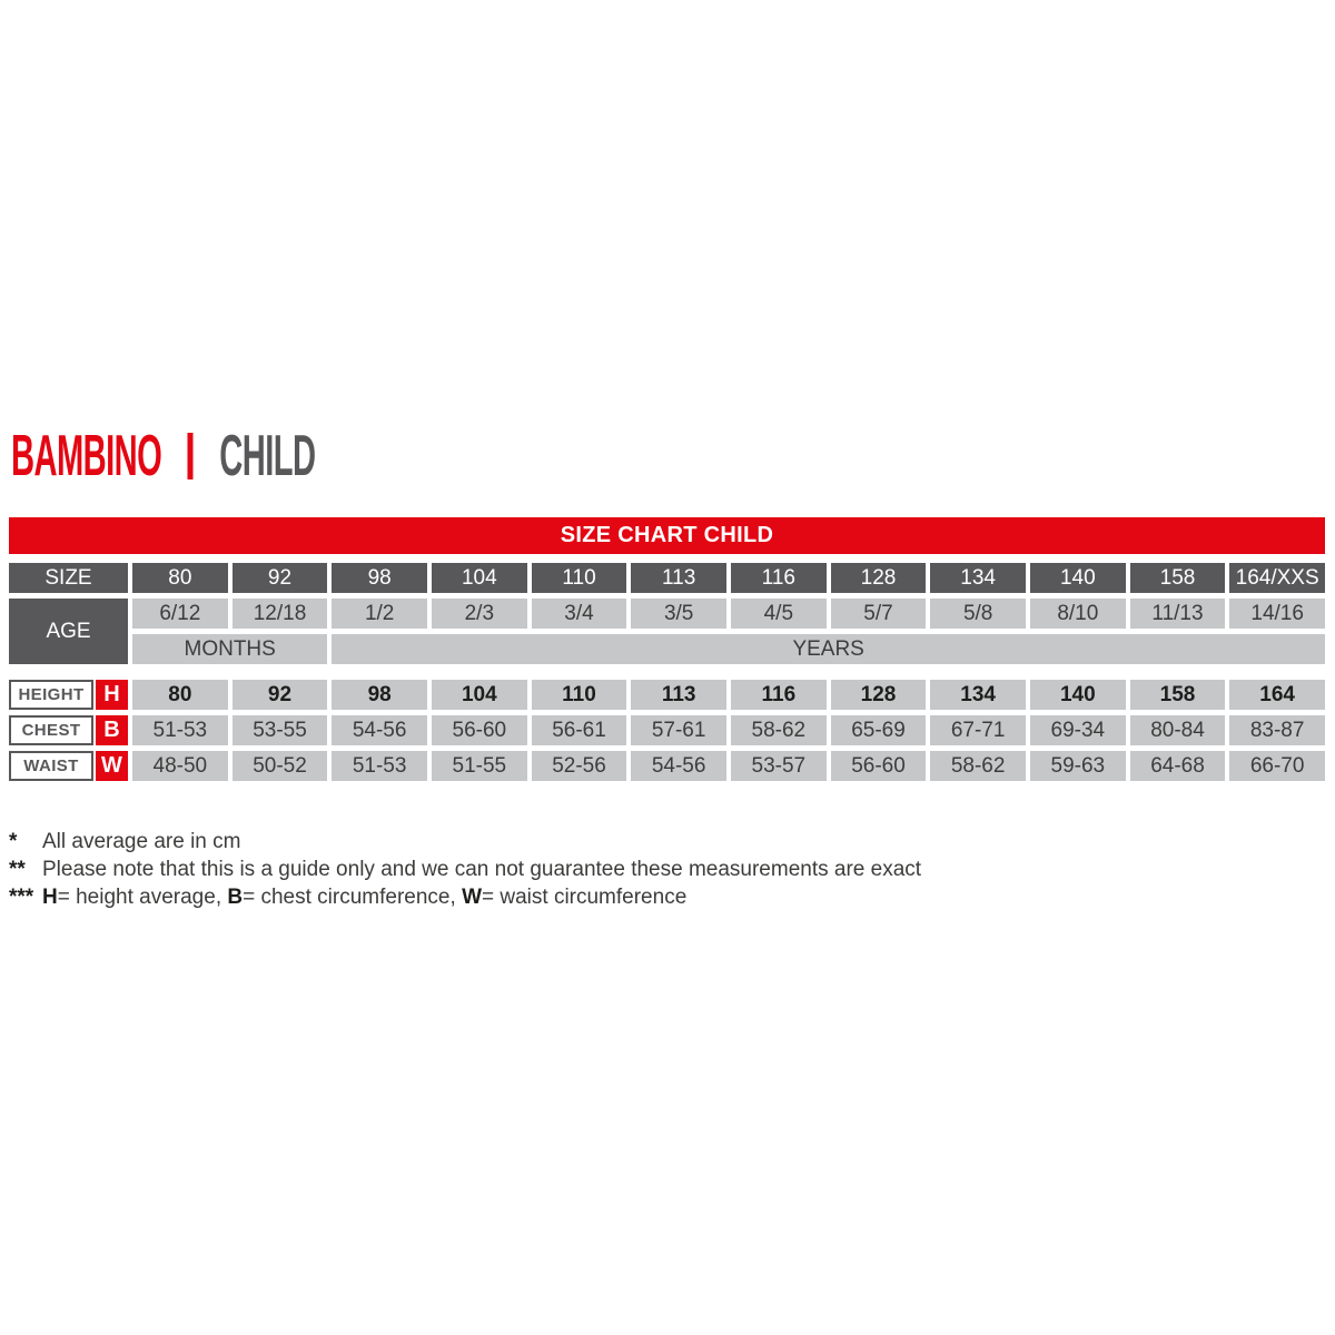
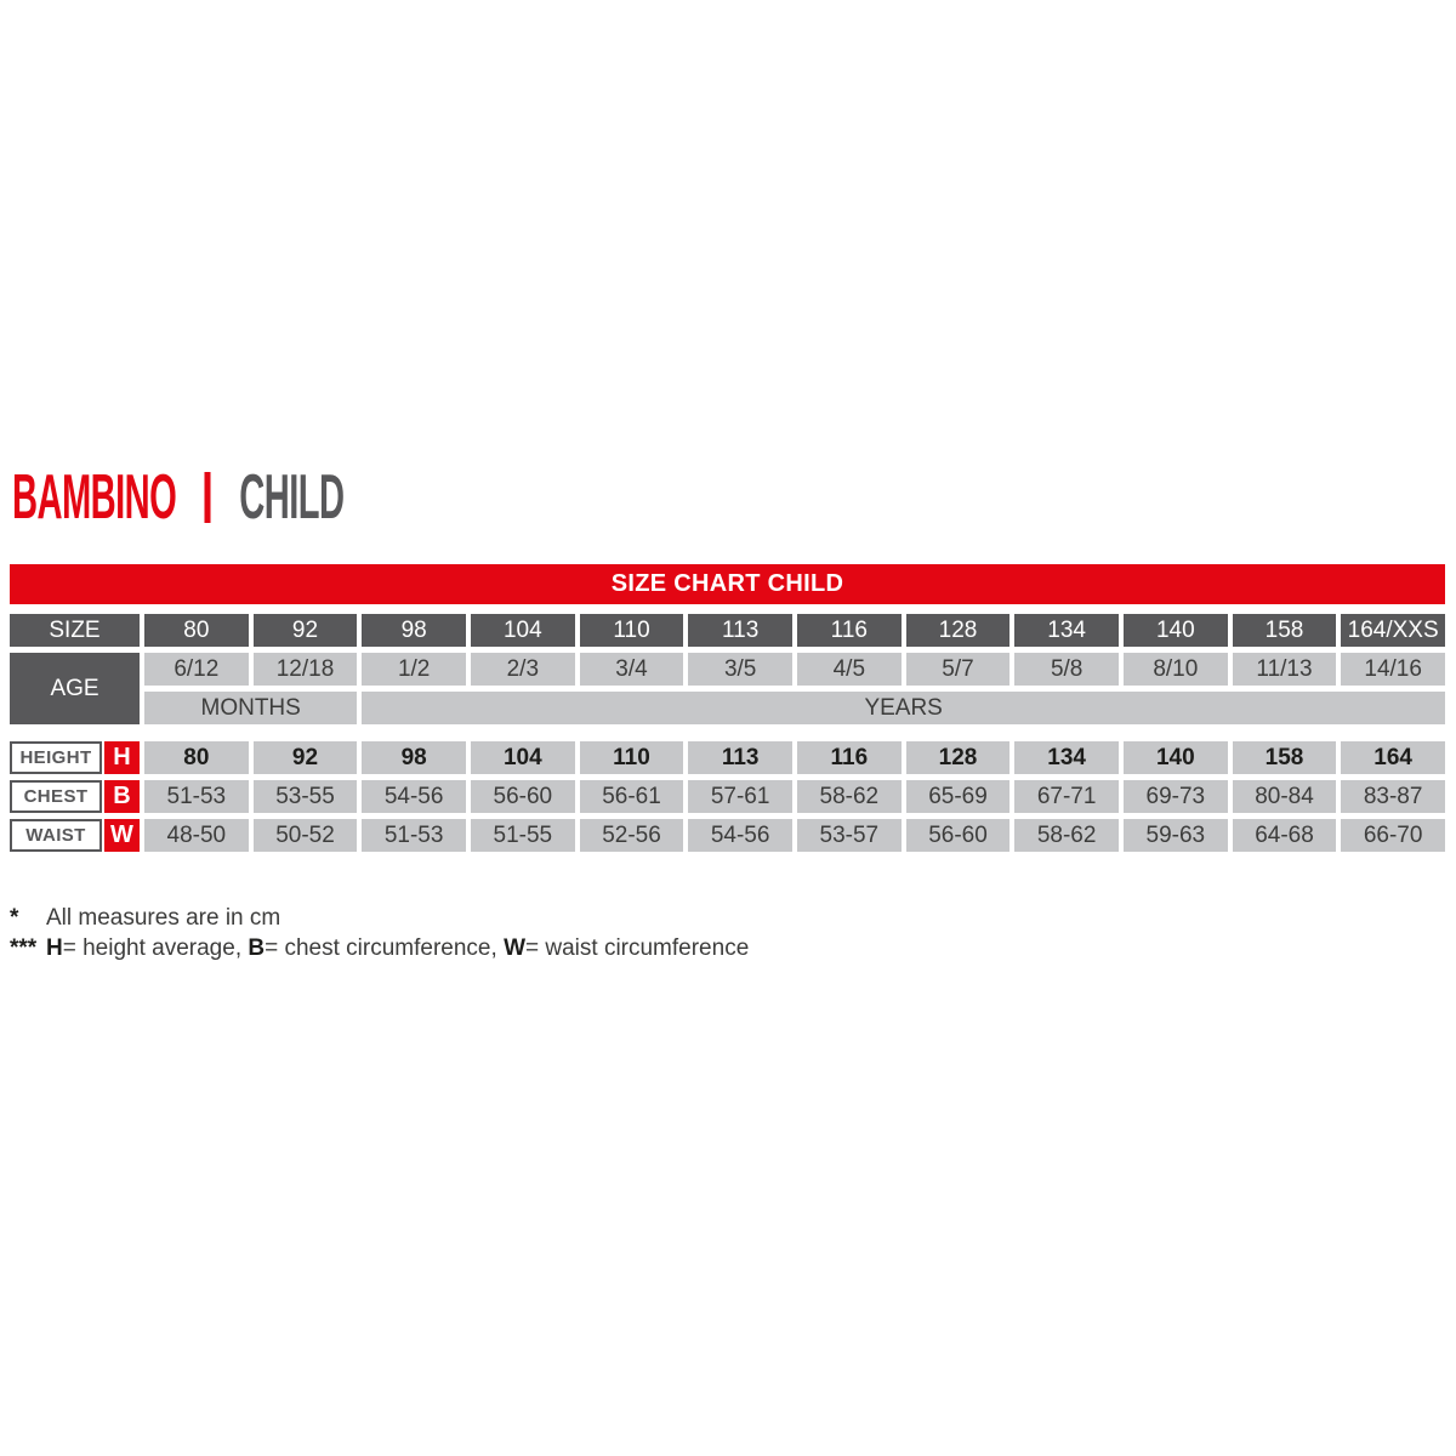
  BAMBINO
  CHILD
  SIZE CHART CHILD
  SIZE
  AGE
  MONTHS
  YEARS
  HEIGHT
  H
  CHEST
  B
  WAIST
  W
  80
  92
  98
  104
  110
  113
  116
  128
  134
  140
  158
  164/XXS
  6/12
  12/18
  1/2
  2/3
  3/4
  3/5
  4/5
  5/7
  5/8
  8/10
  11/13
  14/16
  80
  92
  98
  104
  110
  113
  116
  128
  134
  140
  158
  164
  51-53
  53-55
  54-56
  56-60
  56-61
  57-61
  58-62
  65-69
  67-71
- 69-34
+ 69-73
  80-84
  83-87
  48-50
  50-52
  51-53
  51-55
  52-56
  54-56
  53-57
  56-60
  58-62
  59-63
  64-68
  66-70
  *
- All average are in cm
+ All measures are in cm
- **
- Please note that this is a guide only and we can not guarantee these measurements are exact
  ***
  H= height average, B= chest circumference, W= waist circumference
